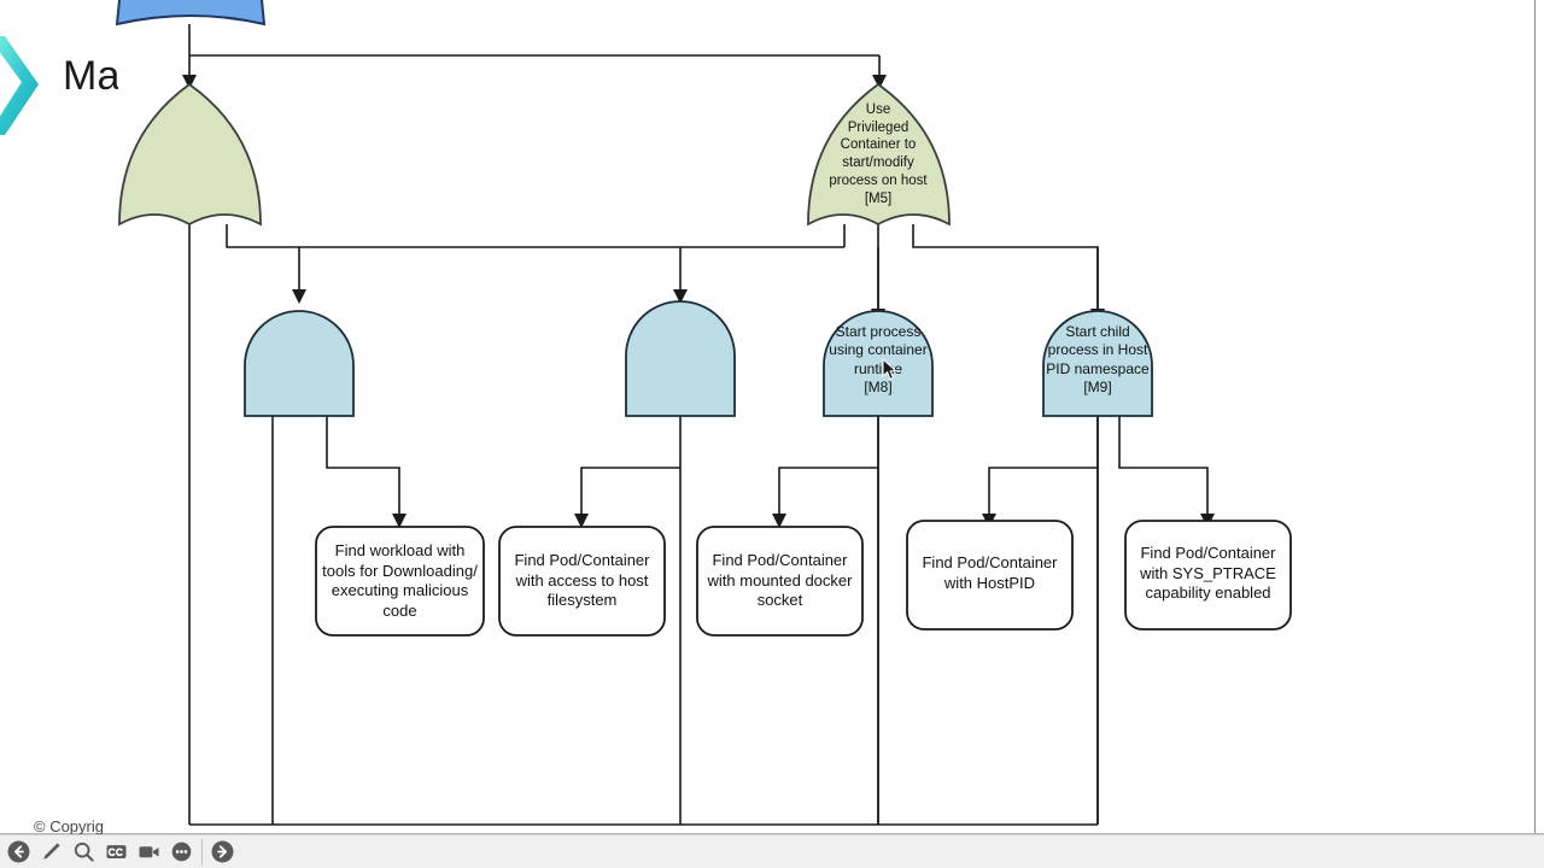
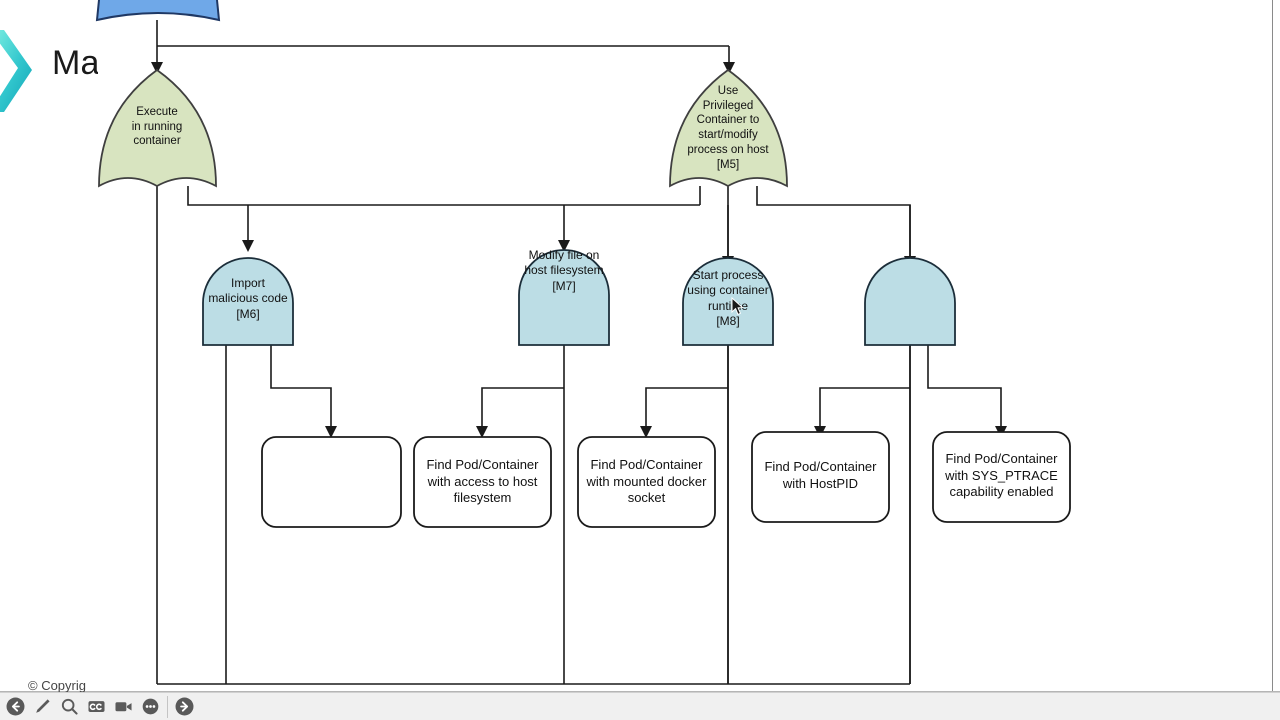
  Ma
+ Execute
+ in running
+ container
  Use
  Privileged
  Container to
  start/modify
  process on host
  [M5]
+ Import
+ malicious code
+ [M6]
+ Modify file on
+ host filesystem
+ [M7]
  Start process
  using container
  runtie
  [M8]
- Start child
- process in Host
- PID namespace
- [M9]
- Find workload with
- tools for Downloading/
- executing malicious
- code
  Find Pod/Container
  with access to host
  filesystem
  Find Pod/Container
  with mounted docker
  socket
  Find Pod/Container
  with HostPID
  Find Pod/Container
  with SYS_PTRACE
  capability enabled
  © Copyrig
